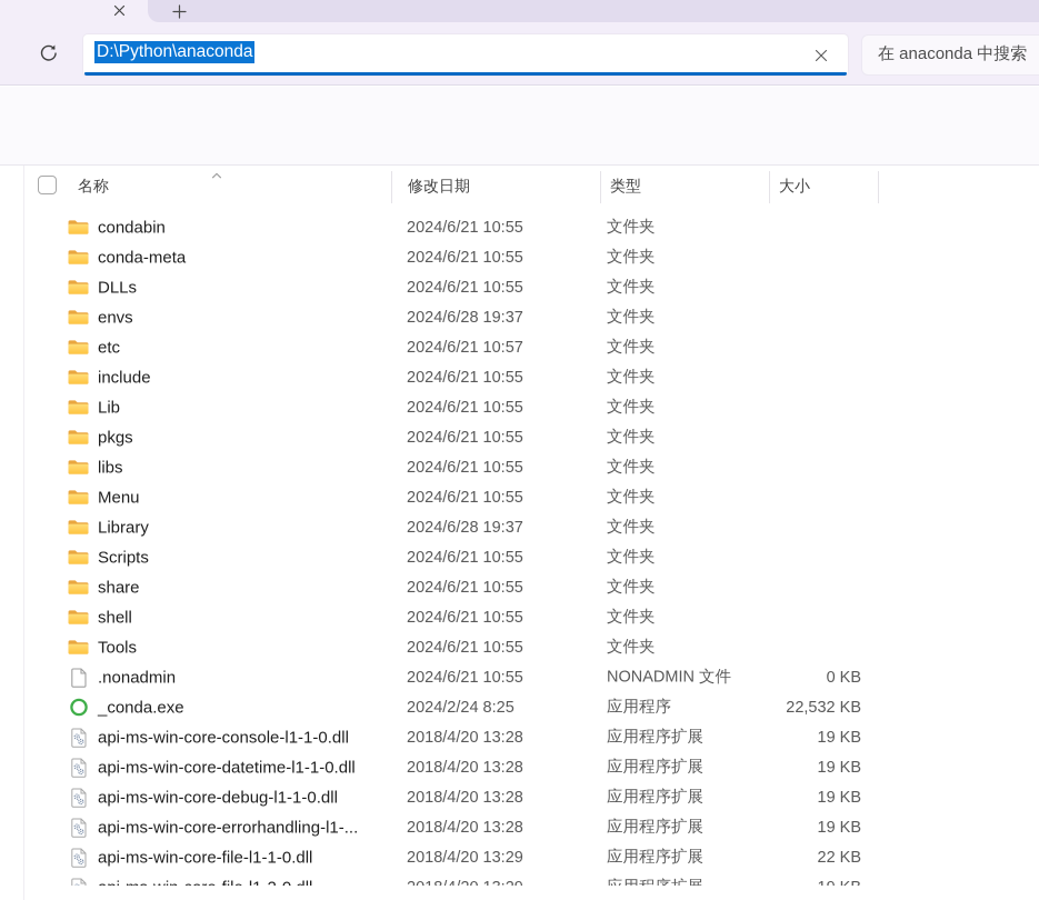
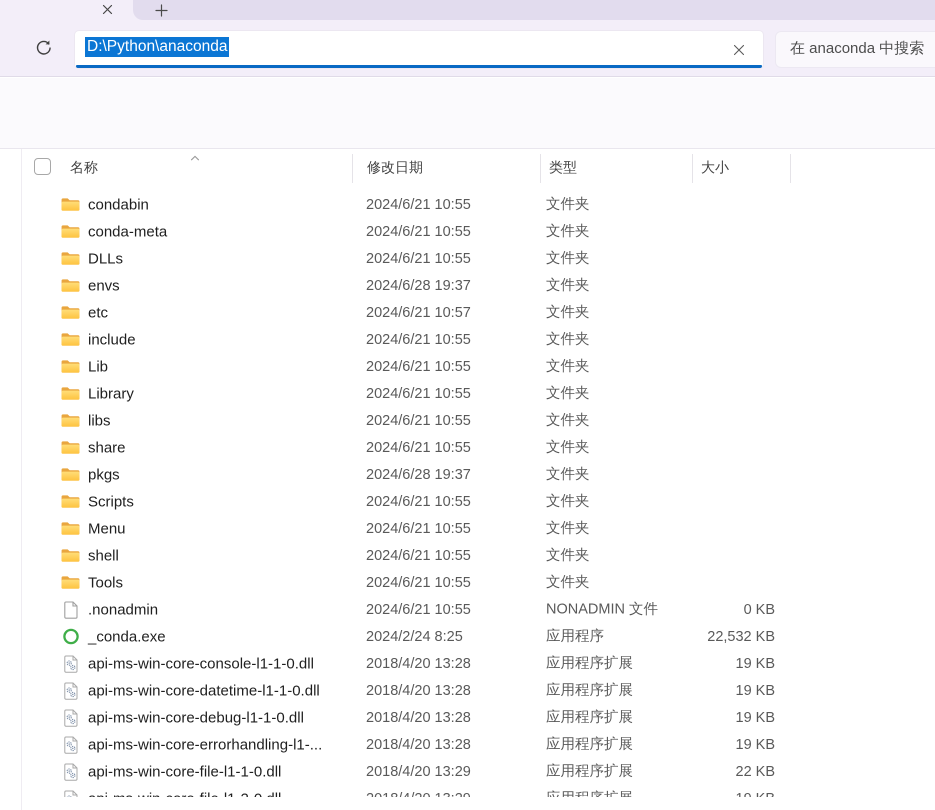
  D:\Python\anaconda
  在 anaconda 中搜索
  名称
  修改日期
  类型
  大小
  condabin
  2024/6/21 10:55
  文件夹
  conda-meta
  2024/6/21 10:55
  文件夹
  DLLs
  2024/6/21 10:55
  文件夹
  envs
  2024/6/28 19:37
  文件夹
  etc
  2024/6/21 10:57
  文件夹
  include
  2024/6/21 10:55
  文件夹
  Lib
  2024/6/21 10:55
  文件夹
- pkgs
+ Library
  2024/6/21 10:55
  文件夹
  libs
  2024/6/21 10:55
  文件夹
- Menu
+ share
  2024/6/21 10:55
  文件夹
- Library
+ pkgs
  2024/6/28 19:37
  文件夹
  Scripts
  2024/6/21 10:55
  文件夹
- share
+ Menu
  2024/6/21 10:55
  文件夹
  shell
  2024/6/21 10:55
  文件夹
  Tools
  2024/6/21 10:55
  文件夹
  .nonadmin
  2024/6/21 10:55
  NONADMIN 文件
  0 KB
  _conda.exe
  2024/2/24 8:25
  应用程序
  22,532 KB
  api-ms-win-core-console-l1-1-0.dll
  2018/4/20 13:28
  应用程序扩展
  19 KB
  api-ms-win-core-datetime-l1-1-0.dll
  2018/4/20 13:28
  应用程序扩展
  19 KB
  api-ms-win-core-debug-l1-1-0.dll
  2018/4/20 13:28
  应用程序扩展
  19 KB
  api-ms-win-core-errorhandling-l1-...
  2018/4/20 13:28
  应用程序扩展
  19 KB
  api-ms-win-core-file-l1-1-0.dll
  2018/4/20 13:29
  应用程序扩展
  22 KB
